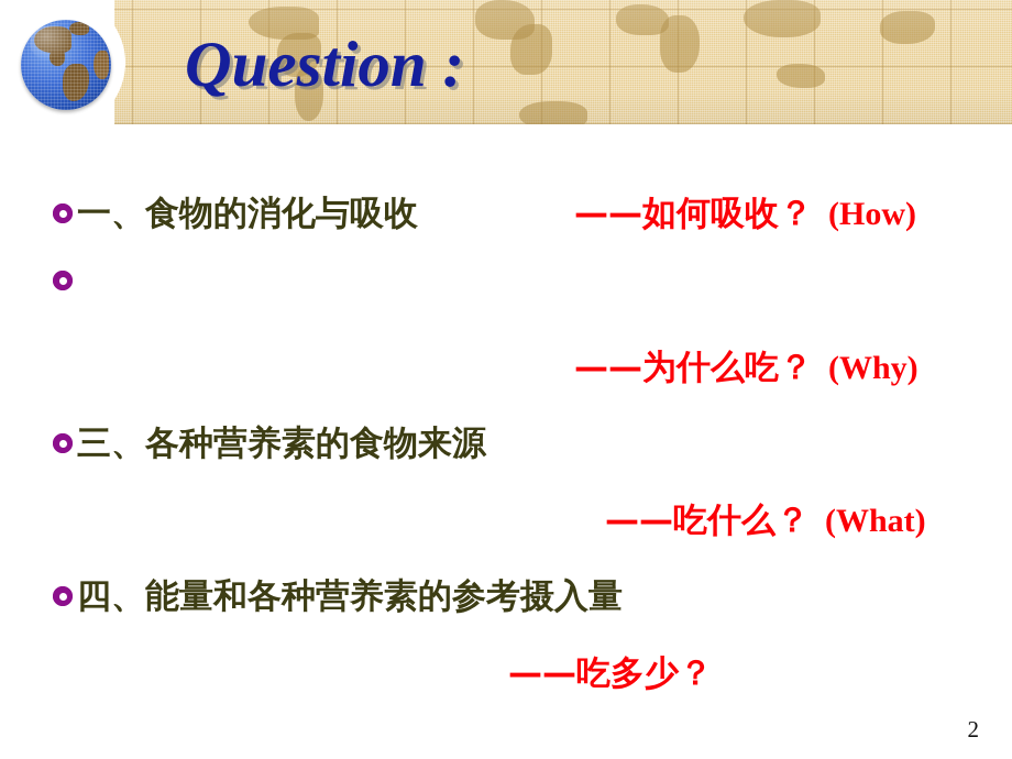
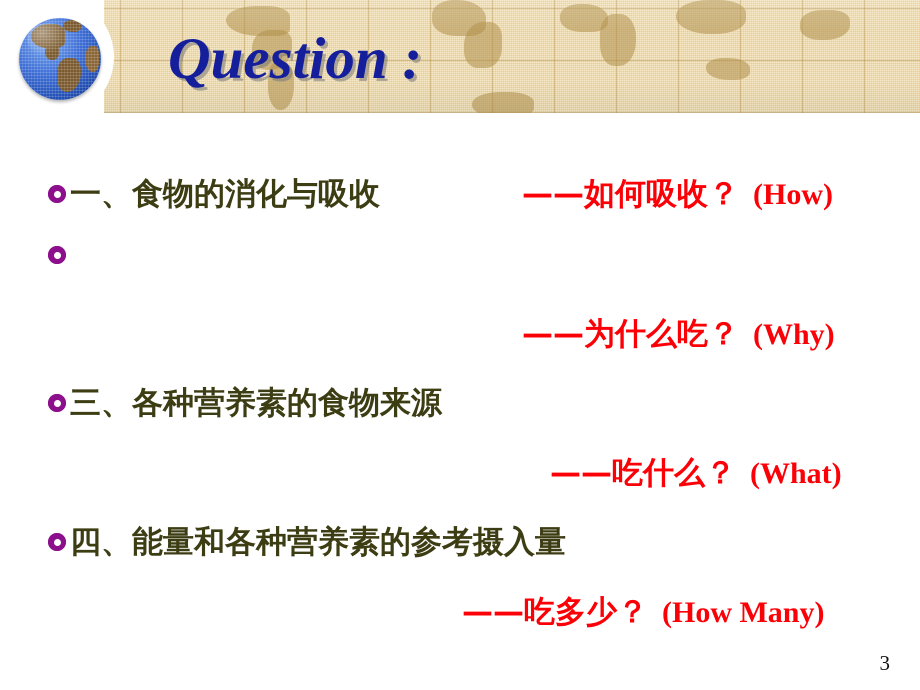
  Question :
  一、食物的消化与吸收
  ——如何吸收？
  (How)
  ——为什么吃？
  (Why)
  三、各种营养素的食物来源
  ——吃什么？
  (What)
  四、能量和各种营养素的参考摄入量
  ——吃多少？
+ (How Many)
- 2
+ 3
